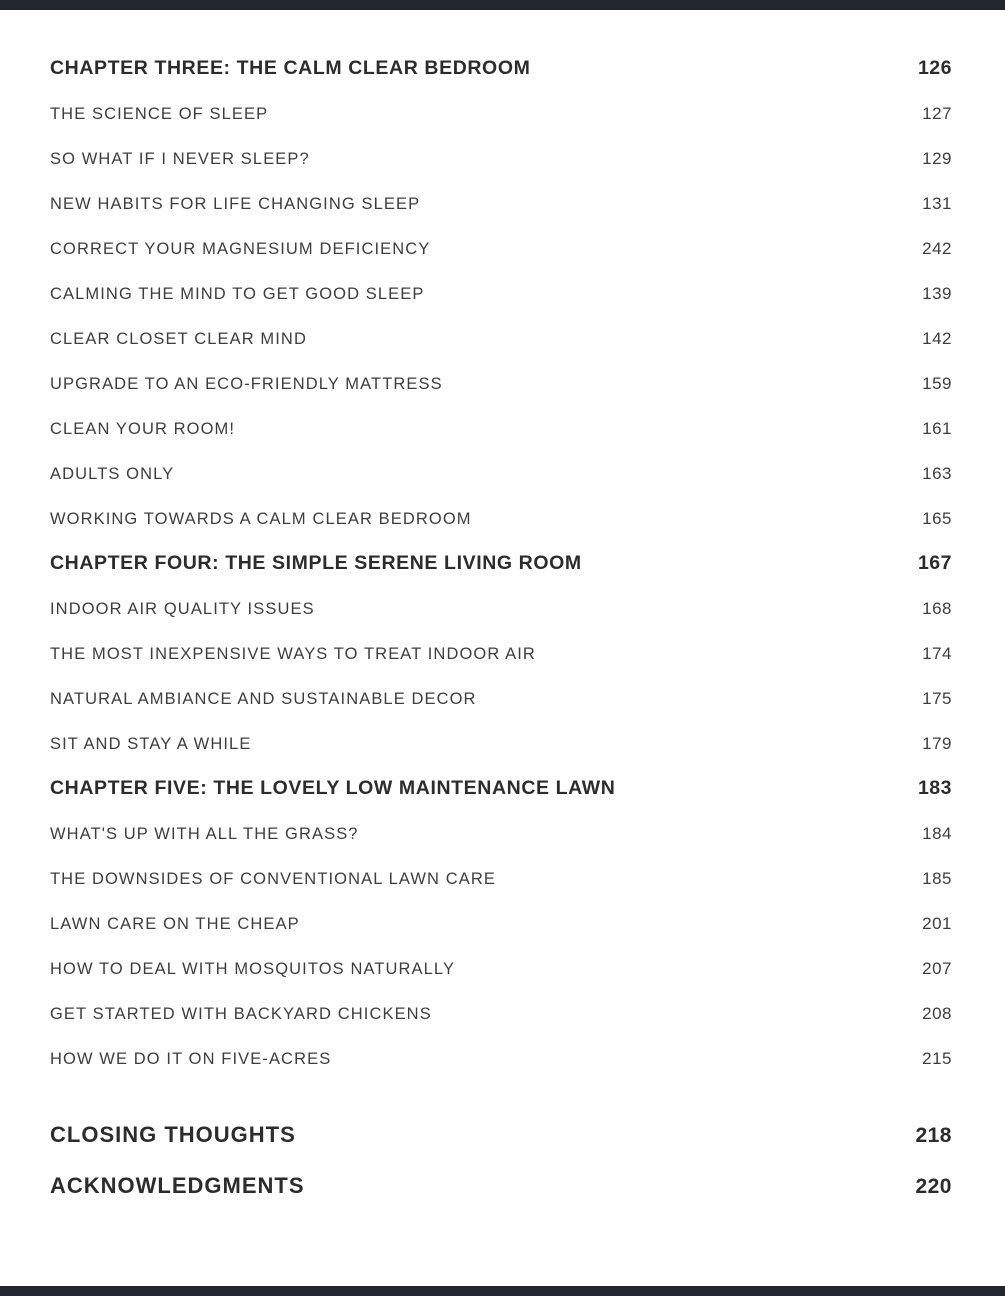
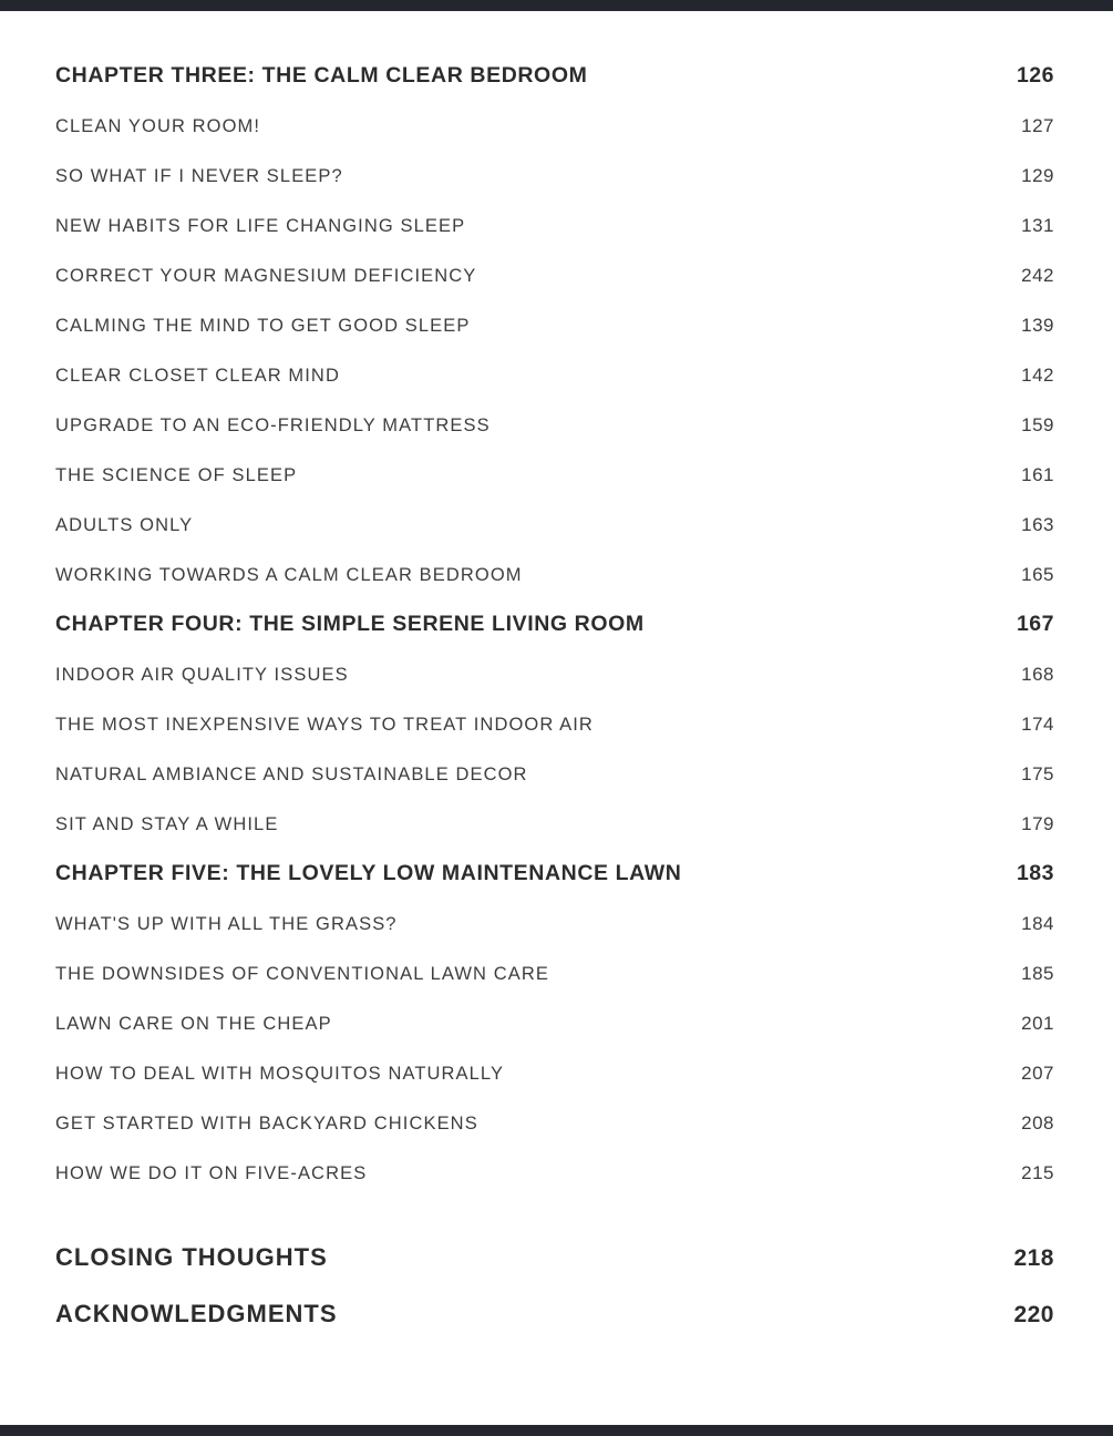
  CHAPTER THREE: THE CALM CLEAR BEDROOM
  126
- THE SCIENCE OF SLEEP
+ CLEAN YOUR ROOM!
  127
  SO WHAT IF I NEVER SLEEP?
  129
  NEW HABITS FOR LIFE CHANGING SLEEP
  131
  CORRECT YOUR MAGNESIUM DEFICIENCY
  242
  CALMING THE MIND TO GET GOOD SLEEP
  139
  CLEAR CLOSET CLEAR MIND
  142
  UPGRADE TO AN ECO-FRIENDLY MATTRESS
  159
- CLEAN YOUR ROOM!
+ THE SCIENCE OF SLEEP
  161
  ADULTS ONLY
  163
  WORKING TOWARDS A CALM CLEAR BEDROOM
  165
  CHAPTER FOUR: THE SIMPLE SERENE LIVING ROOM
  167
  INDOOR AIR QUALITY ISSUES
  168
  THE MOST INEXPENSIVE WAYS TO TREAT INDOOR AIR
  174
  NATURAL AMBIANCE AND SUSTAINABLE DECOR
  175
  SIT AND STAY A WHILE
  179
  CHAPTER FIVE: THE LOVELY LOW MAINTENANCE LAWN
  183
  WHAT'S UP WITH ALL THE GRASS?
  184
  THE DOWNSIDES OF CONVENTIONAL LAWN CARE
  185
  LAWN CARE ON THE CHEAP
  201
  HOW TO DEAL WITH MOSQUITOS NATURALLY
  207
  GET STARTED WITH BACKYARD CHICKENS
  208
  HOW WE DO IT ON FIVE-ACRES
  215
  CLOSING THOUGHTS
  218
  ACKNOWLEDGMENTS
  220
